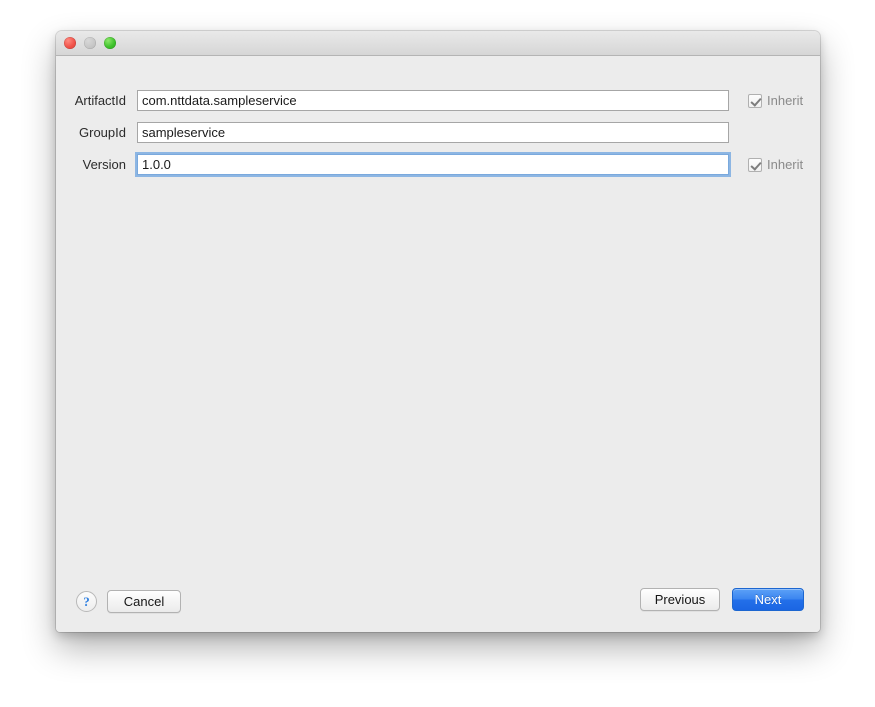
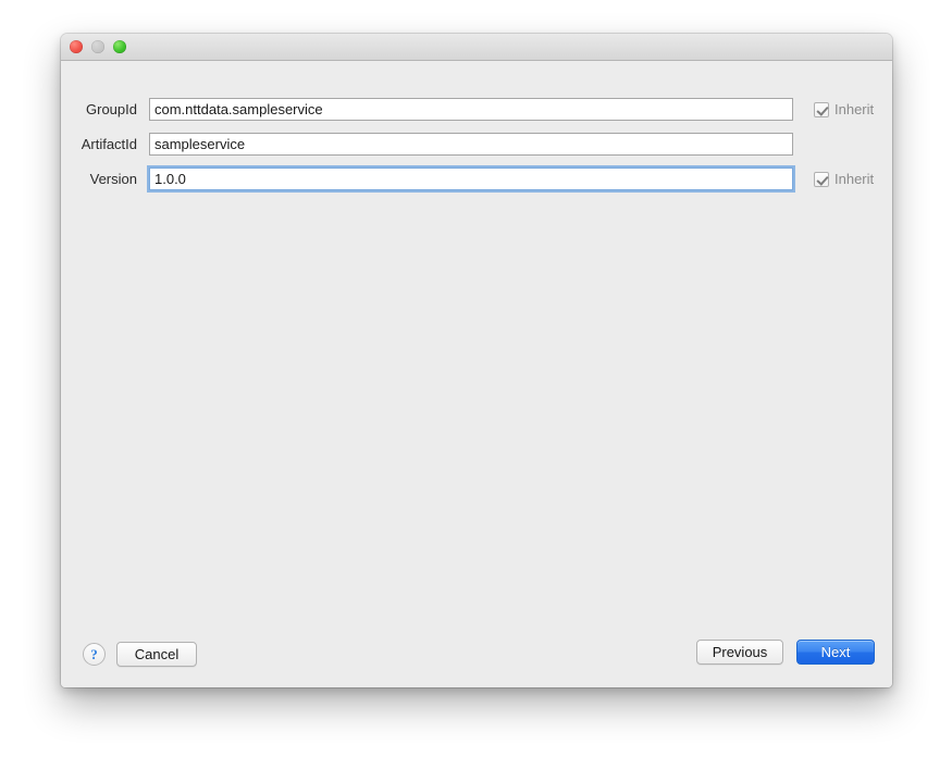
- ArtifactId
+ GroupId
  com.nttdata.sampleservice
  Inherit
- GroupId
+ ArtifactId
  sampleservice
  Version
  1.0.0
  Inherit
  ?
  Cancel
  Previous
  Next
